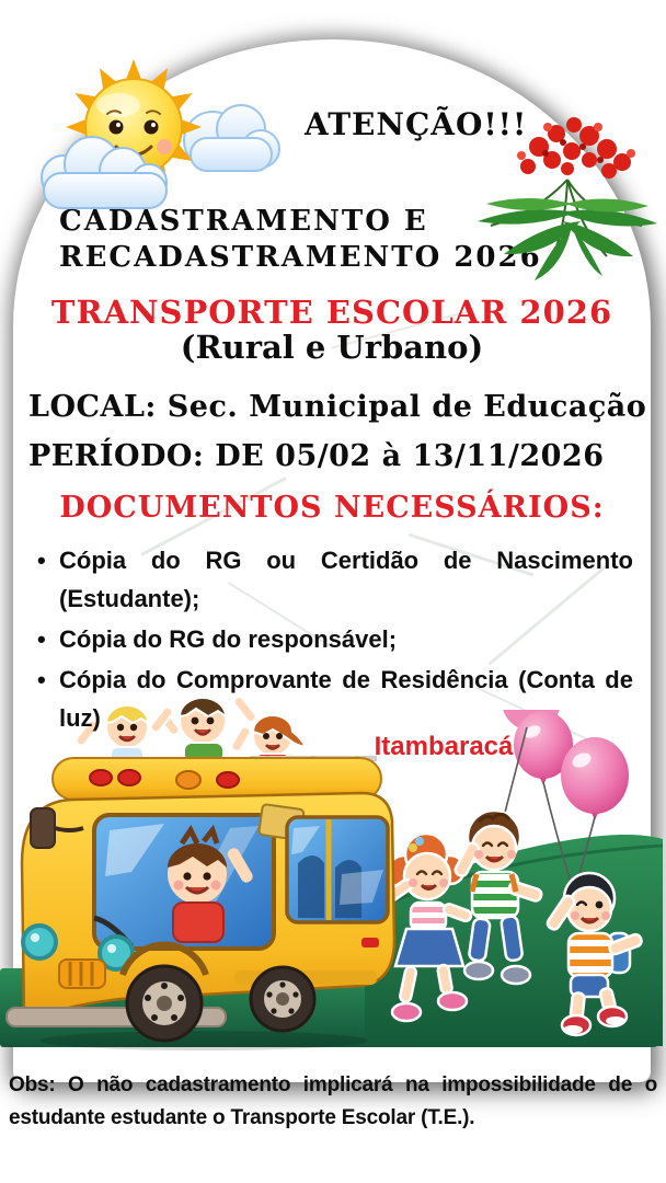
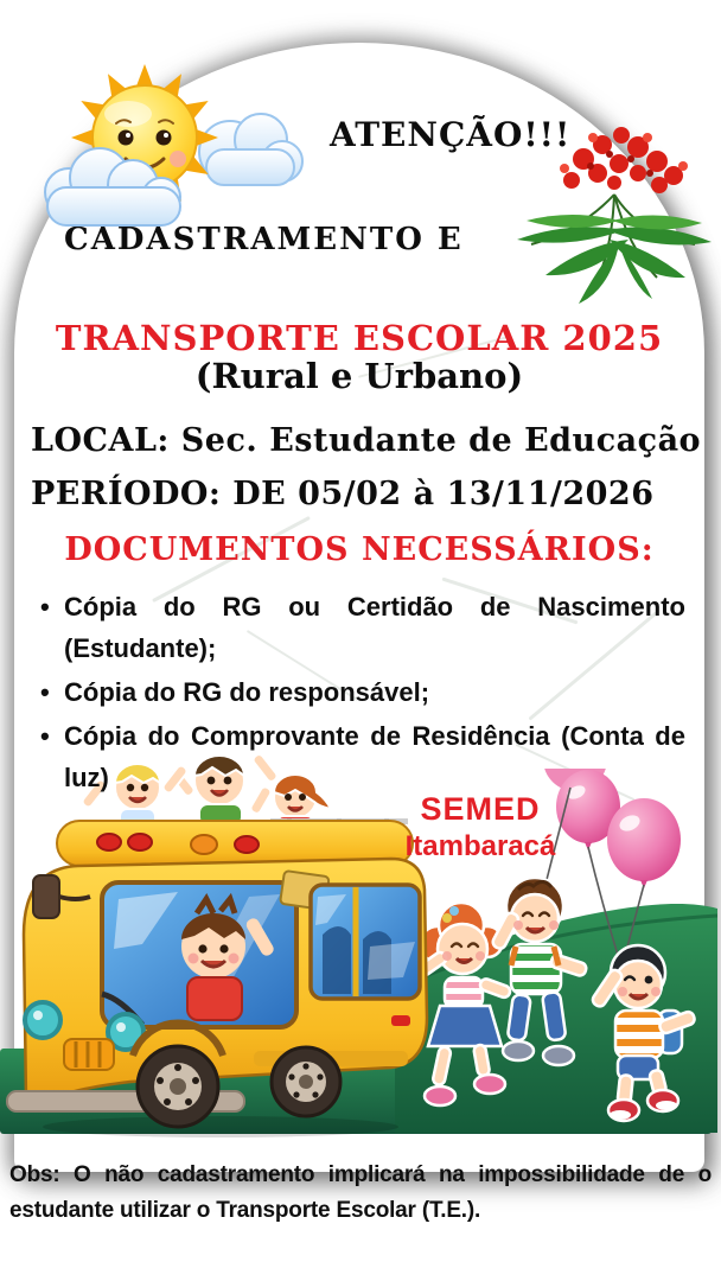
  ATENÇÃO!!!
  CADASTRAMENTO E
- RECADASTRAMENTO 2026
- TRANSPORTE ESCOLAR 2026
+ TRANSPORTE ESCOLAR 2025
  (Rural e Urbano)
- LOCAL: Sec. Municipal de Educação
+ LOCAL: Sec. Estudante de Educação
  PERÍODO: DE 05/02 à 13/11/2026
  DOCUMENTOS NECESSÁRIOS:
  •
  Cópia do RG ou Certidão de Nascimento (Estudante);
  •
  Cópia do RG do responsável;
  •
  Cópia do Comprovante de Residência (Conta de luz)
+ SEMED
  Itambaracá
- Obs: O não cadastramento implicará na impossibilidade de o estudante estudante o Transporte Escolar (T.E.).
+ Obs: O não cadastramento implicará na impossibilidade de o estudante utilizar o Transporte Escolar (T.E.).
